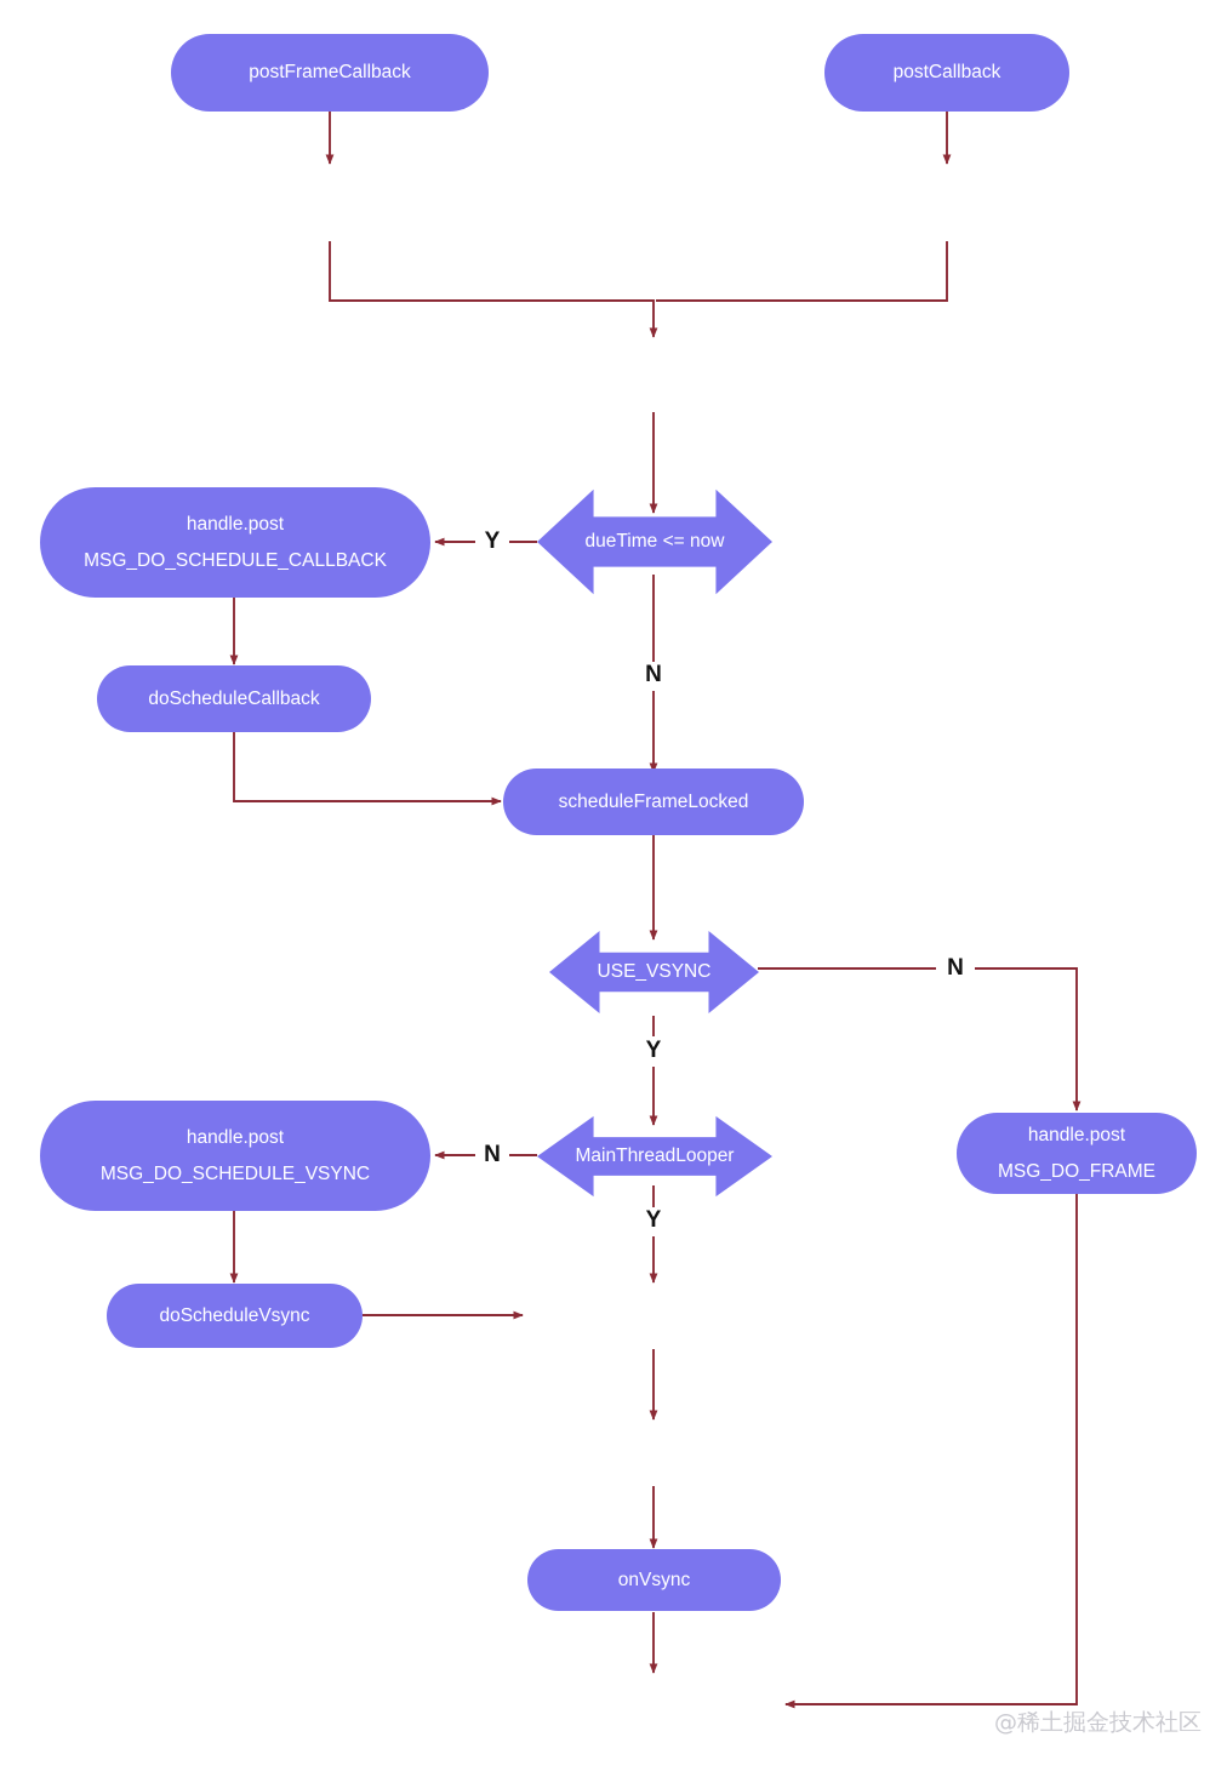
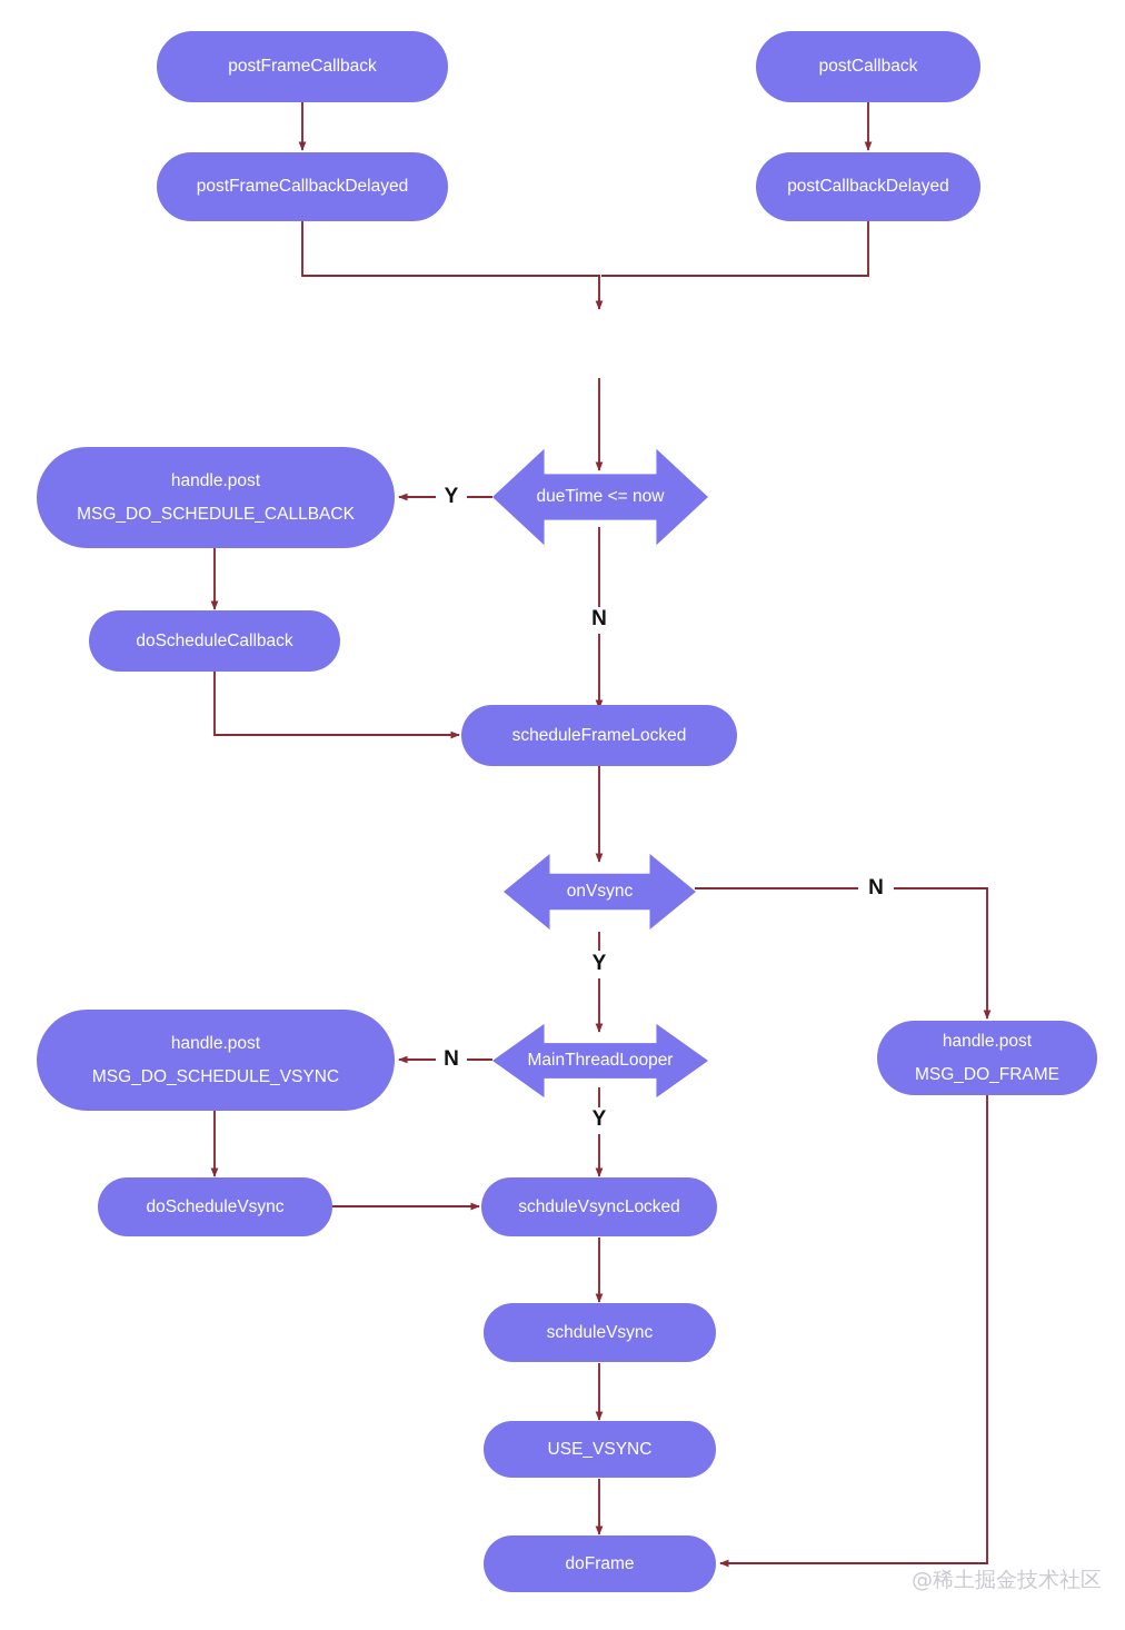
  postFrameCallback
  postCallback
+ postFrameCallbackDelayed
+ postCallbackDelayed
  dueTime <= now
  handle.post
  MSG_DO_SCHEDULE_CALLBACK
  doScheduleCallback
  scheduleFrameLocked
- USE_VSYNC
+ onVsync
  MainThreadLooper
  handle.post
  MSG_DO_SCHEDULE_VSYNC
  handle.post
  MSG_DO_FRAME
  doScheduleVsync
+ schduleVsyncLocked
+ schduleVsync
- onVsync
+ USE_VSYNC
+ doFrame
  Y
  N
  N
  Y
  N
  Y
  @稀土掘金技术社区
